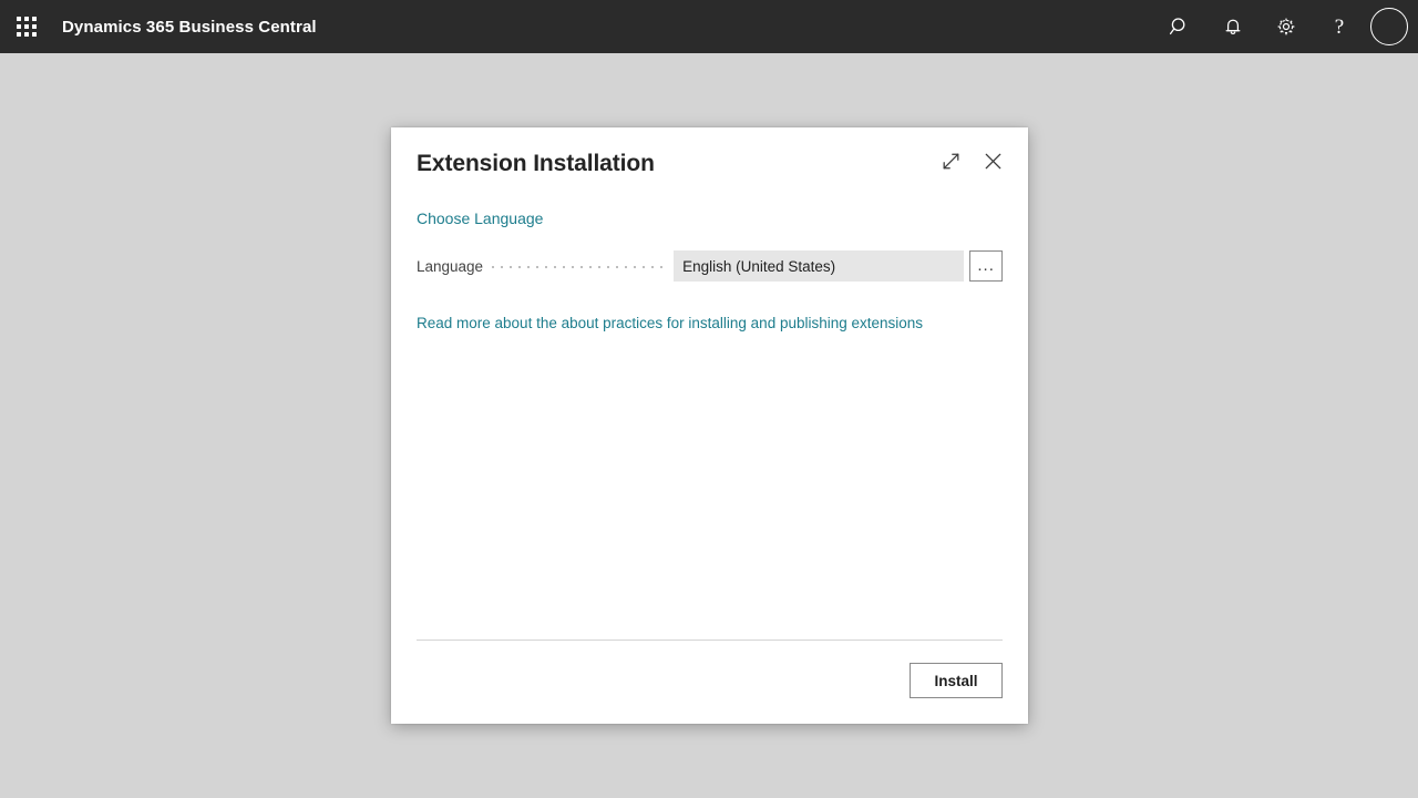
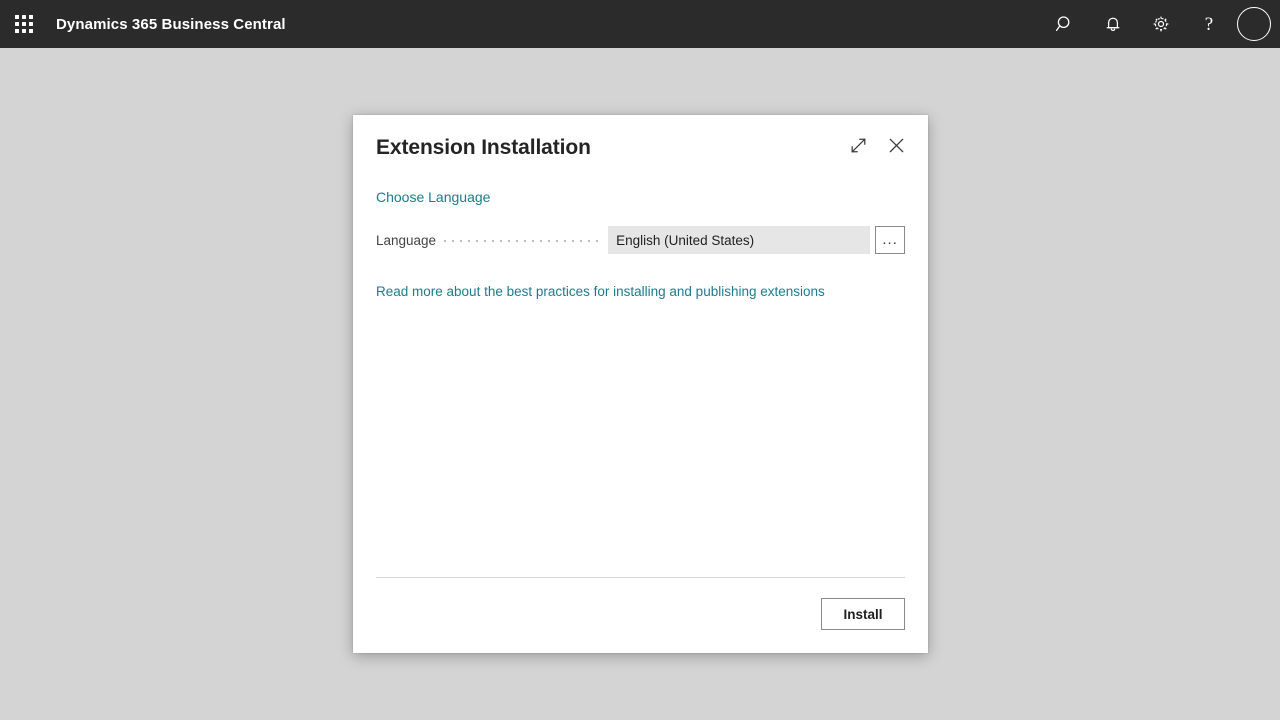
  Dynamics 365 Business Central
  ?
  Extension Installation
  Choose Language
  Language
  English (United States)
  ...
- Read more about the about practices for installing and publishing extensions
+ Read more about the best practices for installing and publishing extensions
  Install
